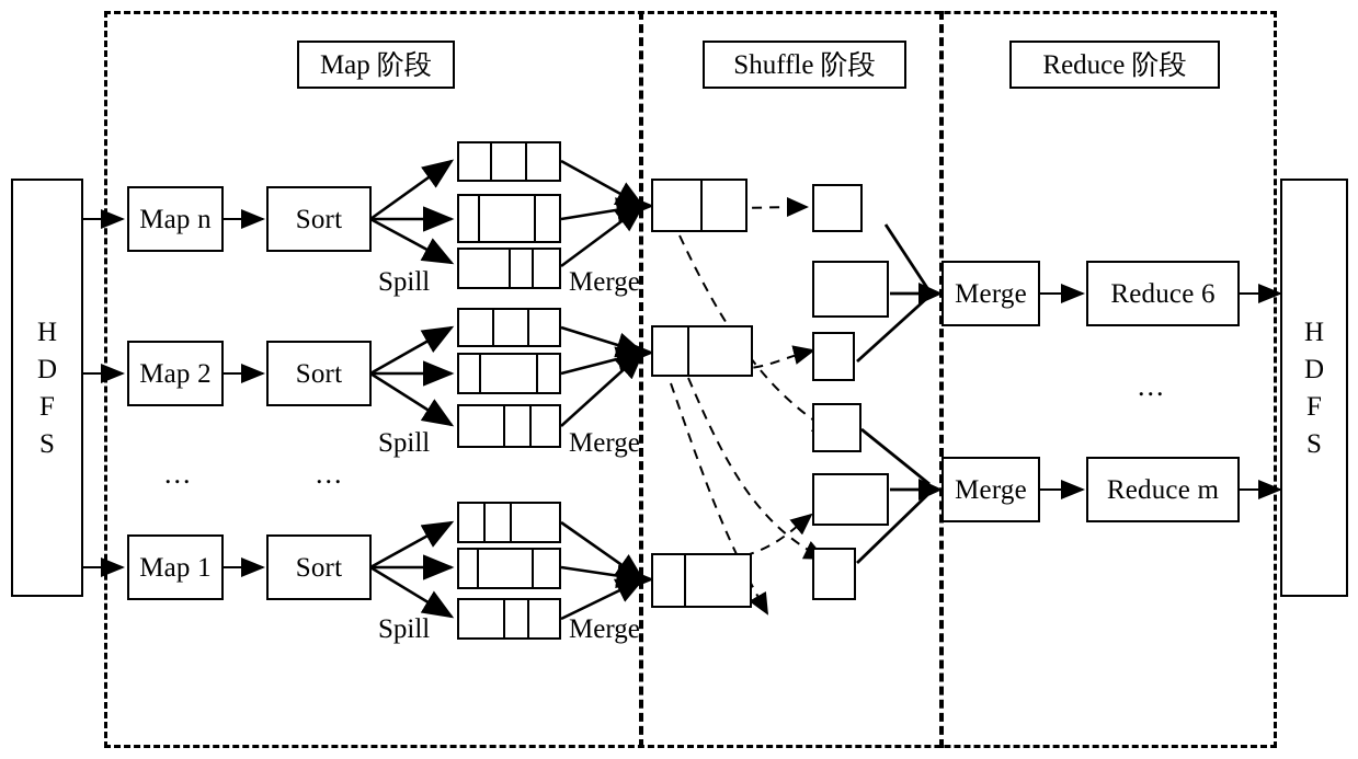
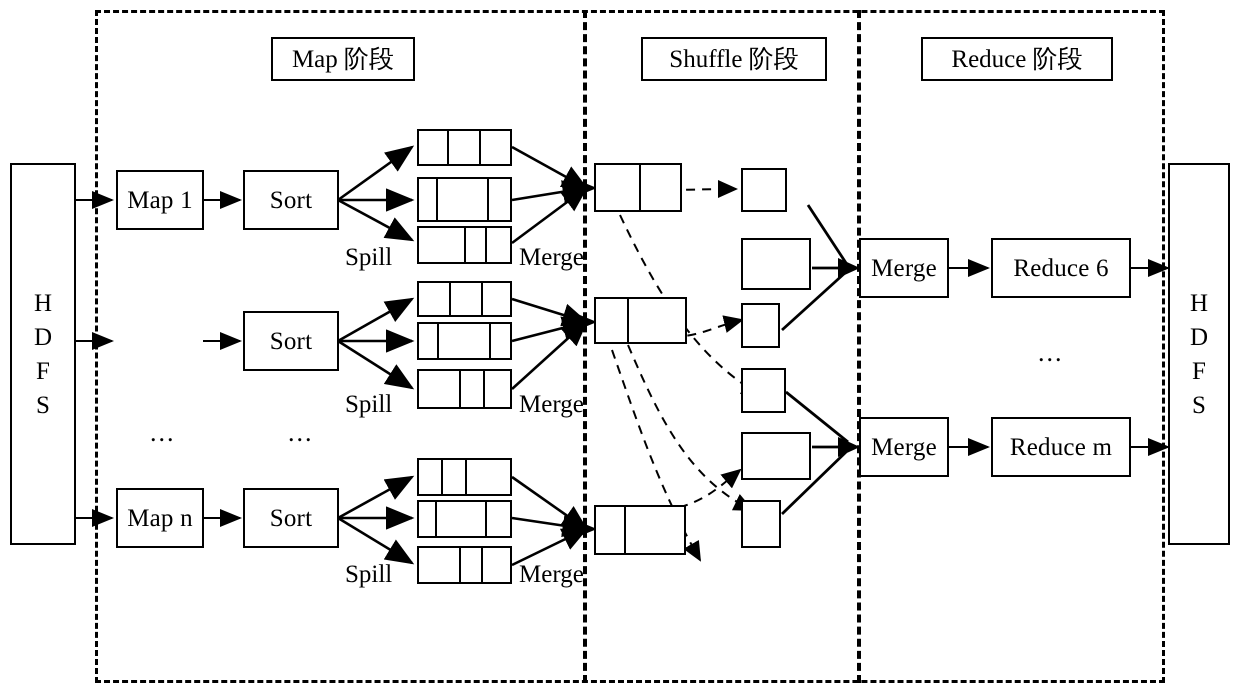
  Map 阶段
  Shuffle 阶段
  Reduce 阶段
  H
  D
  F
  S
  H
  D
  F
  S
- Map n
+ Map 1
- Map 2
- Map 1
+ Map n
  Sort
  Sort
  Sort
  ...
  ...
  Spill
  Merge
  Spill
  Merge
  Spill
  Merge
  Merge
  Merge
  Reduce 6
  Reduce m
  ...
